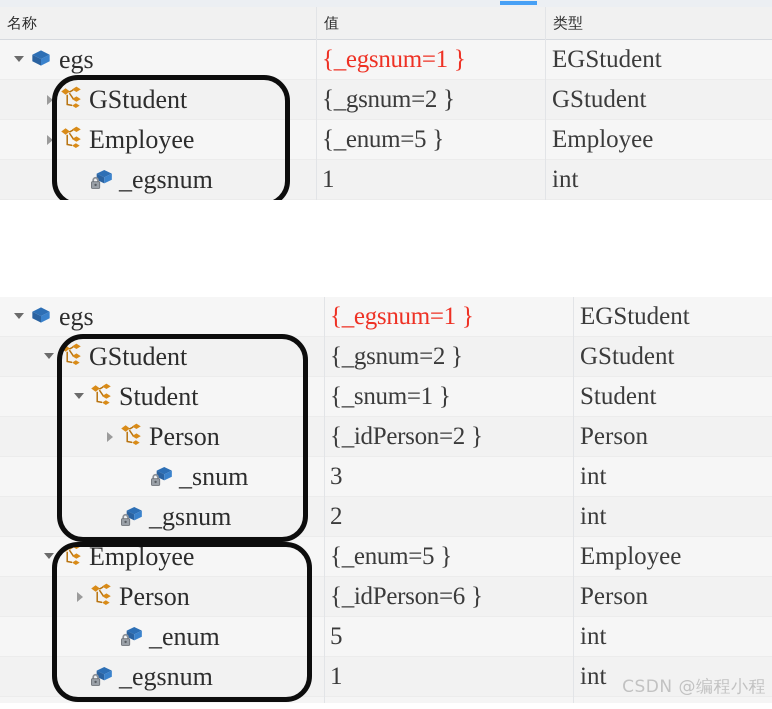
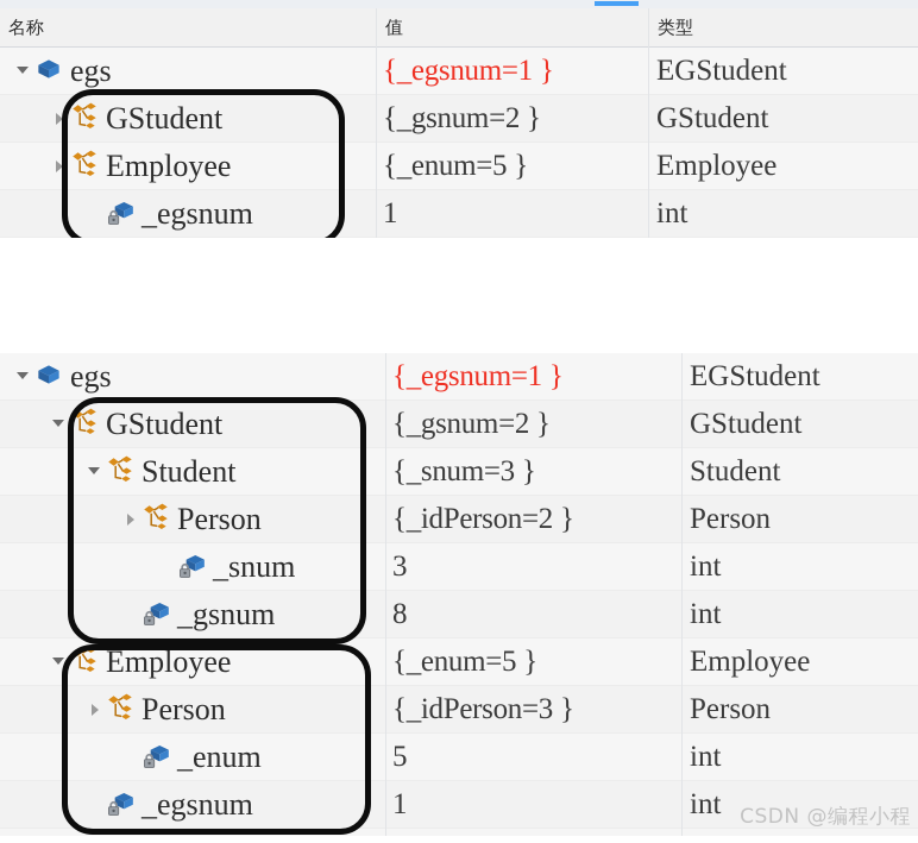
  名称
  值
  类型
  egs
  {_egsnum=1 }
  EGStudent
  GStudent
  {_gsnum=2 }
  GStudent
  Employee
  {_enum=5 }
  Employee
  _egsnum
  1
  int
  egs
  {_egsnum=1 }
  EGStudent
  GStudent
  {_gsnum=2 }
  GStudent
  Student
- {_snum=1 }
+ {_snum=3 }
  Student
  Person
  {_idPerson=2 }
  Person
  _snum
  3
  int
  _gsnum
- 2
+ 8
  int
  Employee
  {_enum=5 }
  Employee
  Person
- {_idPerson=6 }
+ {_idPerson=3 }
  Person
  _enum
  5
  int
  _egsnum
  1
  int
  CSDN @编程小程
